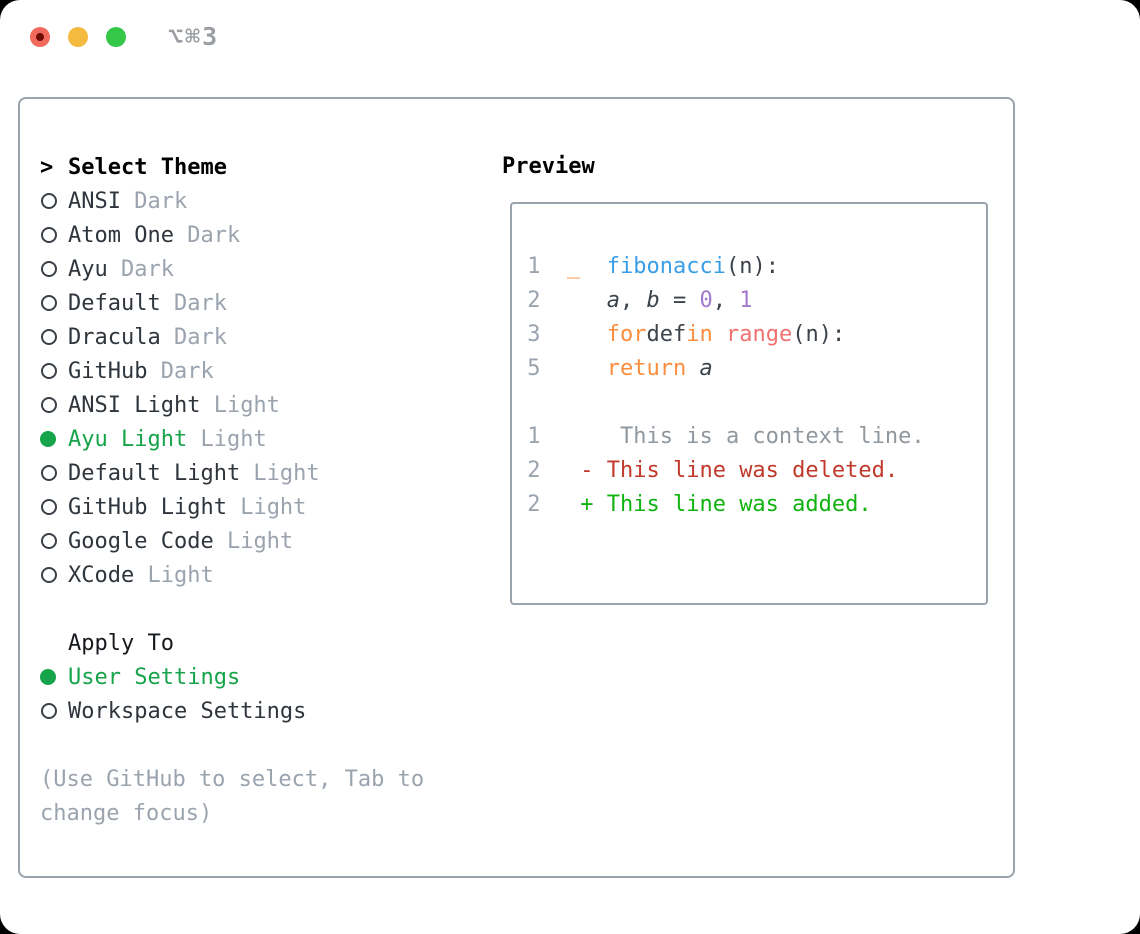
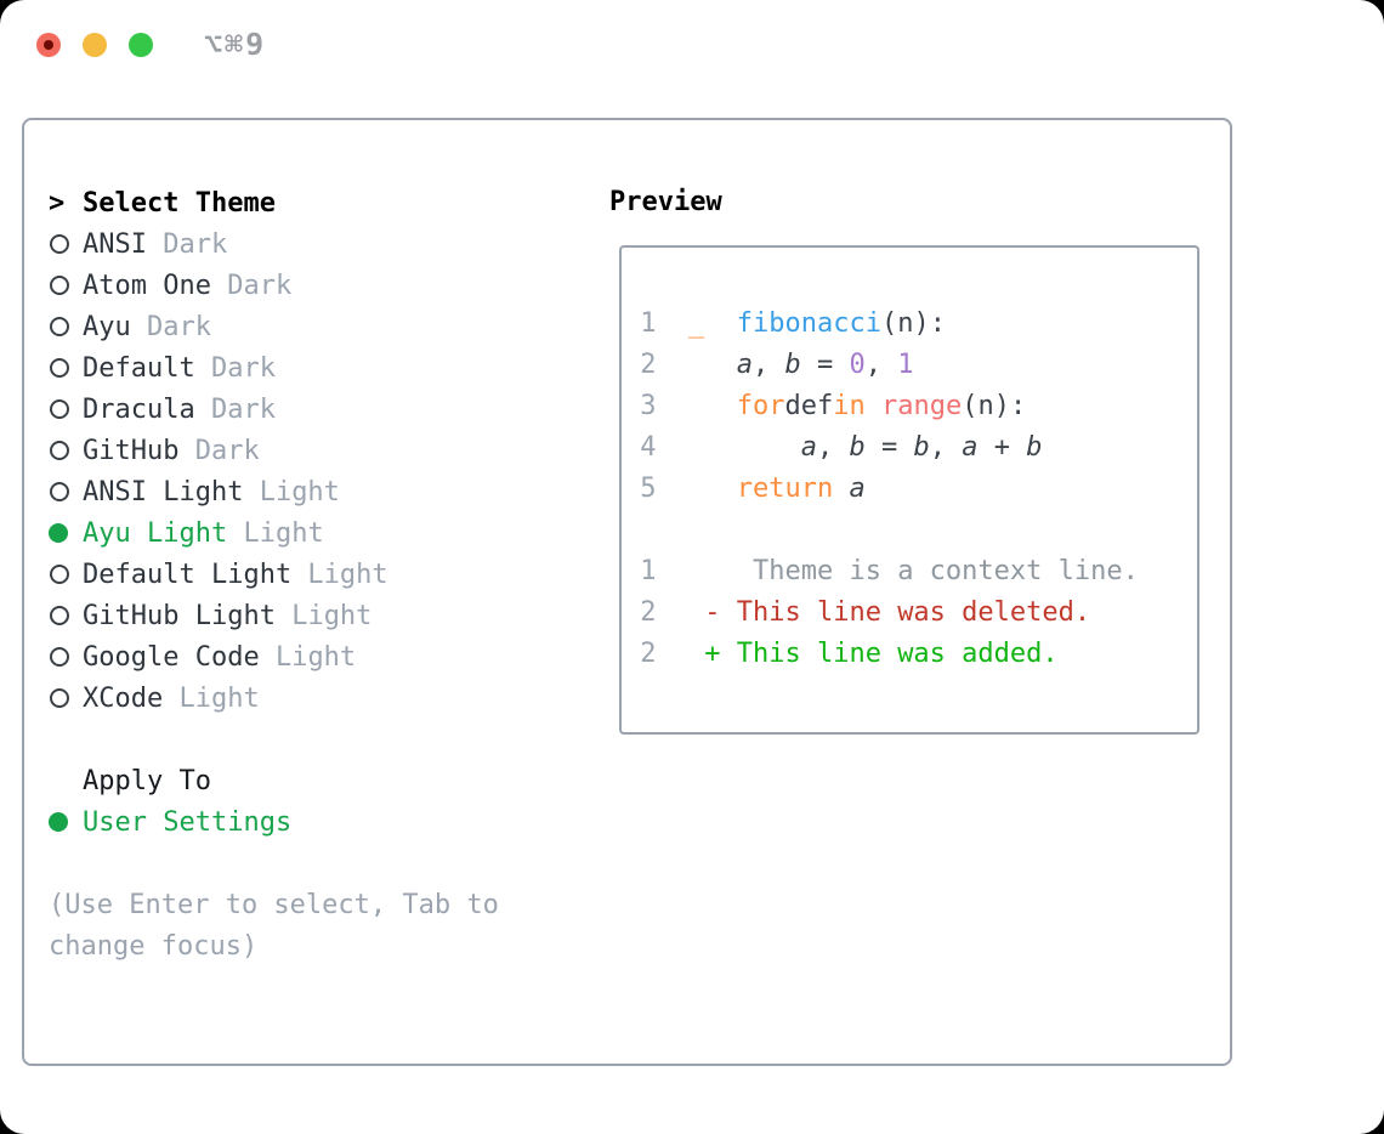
- ⌥⌘3
+ ⌥⌘9
  >
  Select Theme
  ANSI
  Dark
  Atom One
  Dark
  Ayu
  Dark
  Default
  Dark
  Dracula
  Dark
  GitHub
  Dark
  ANSI Light
  Light
  Ayu Light
  Light
  Default Light
  Light
  GitHub Light
  Light
  Google Code
  Light
  XCode
  Light
  Apply To
  User Settings
- Workspace Settings
- (Use GitHub to select, Tab to
+ (Use Enter to select, Tab to
  change focus)
  Preview
  1 _ fibonacci(n):
  2 a, b = 0, 1
  3 fordefin range(n):
+ 4 a, b = b, a + b
  5 return a
- 1 This is a context line.
+ 1 Theme is a context line.
  2 - This line was deleted.
  2 + This line was added.
